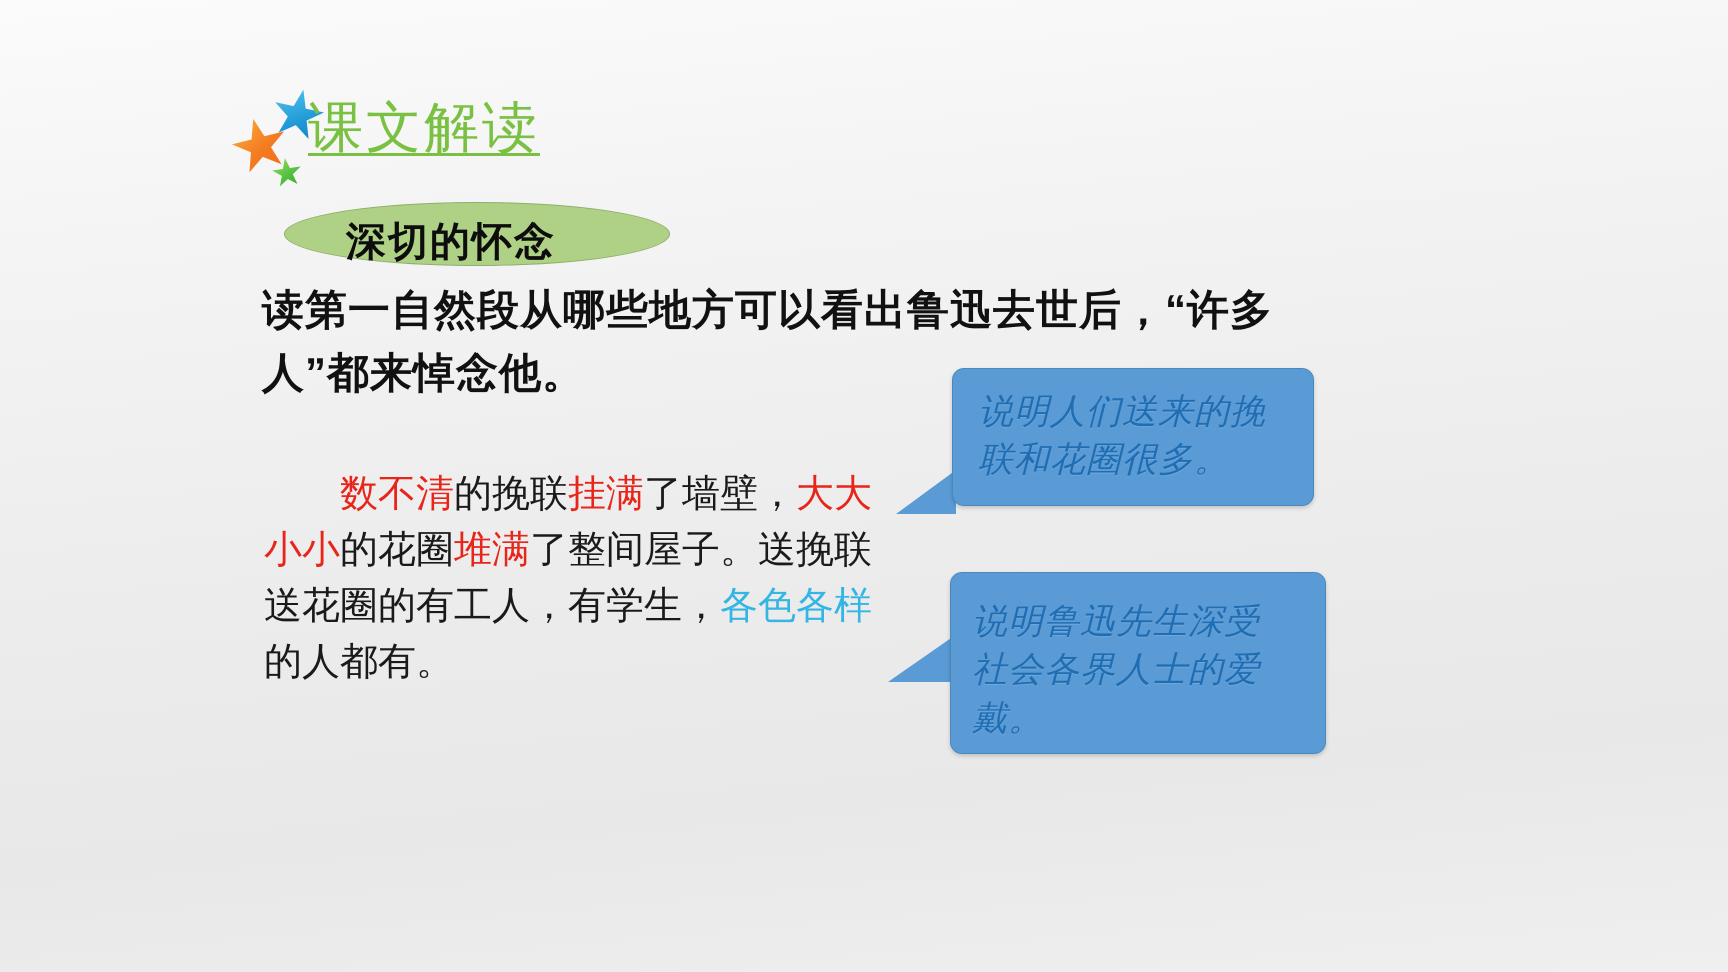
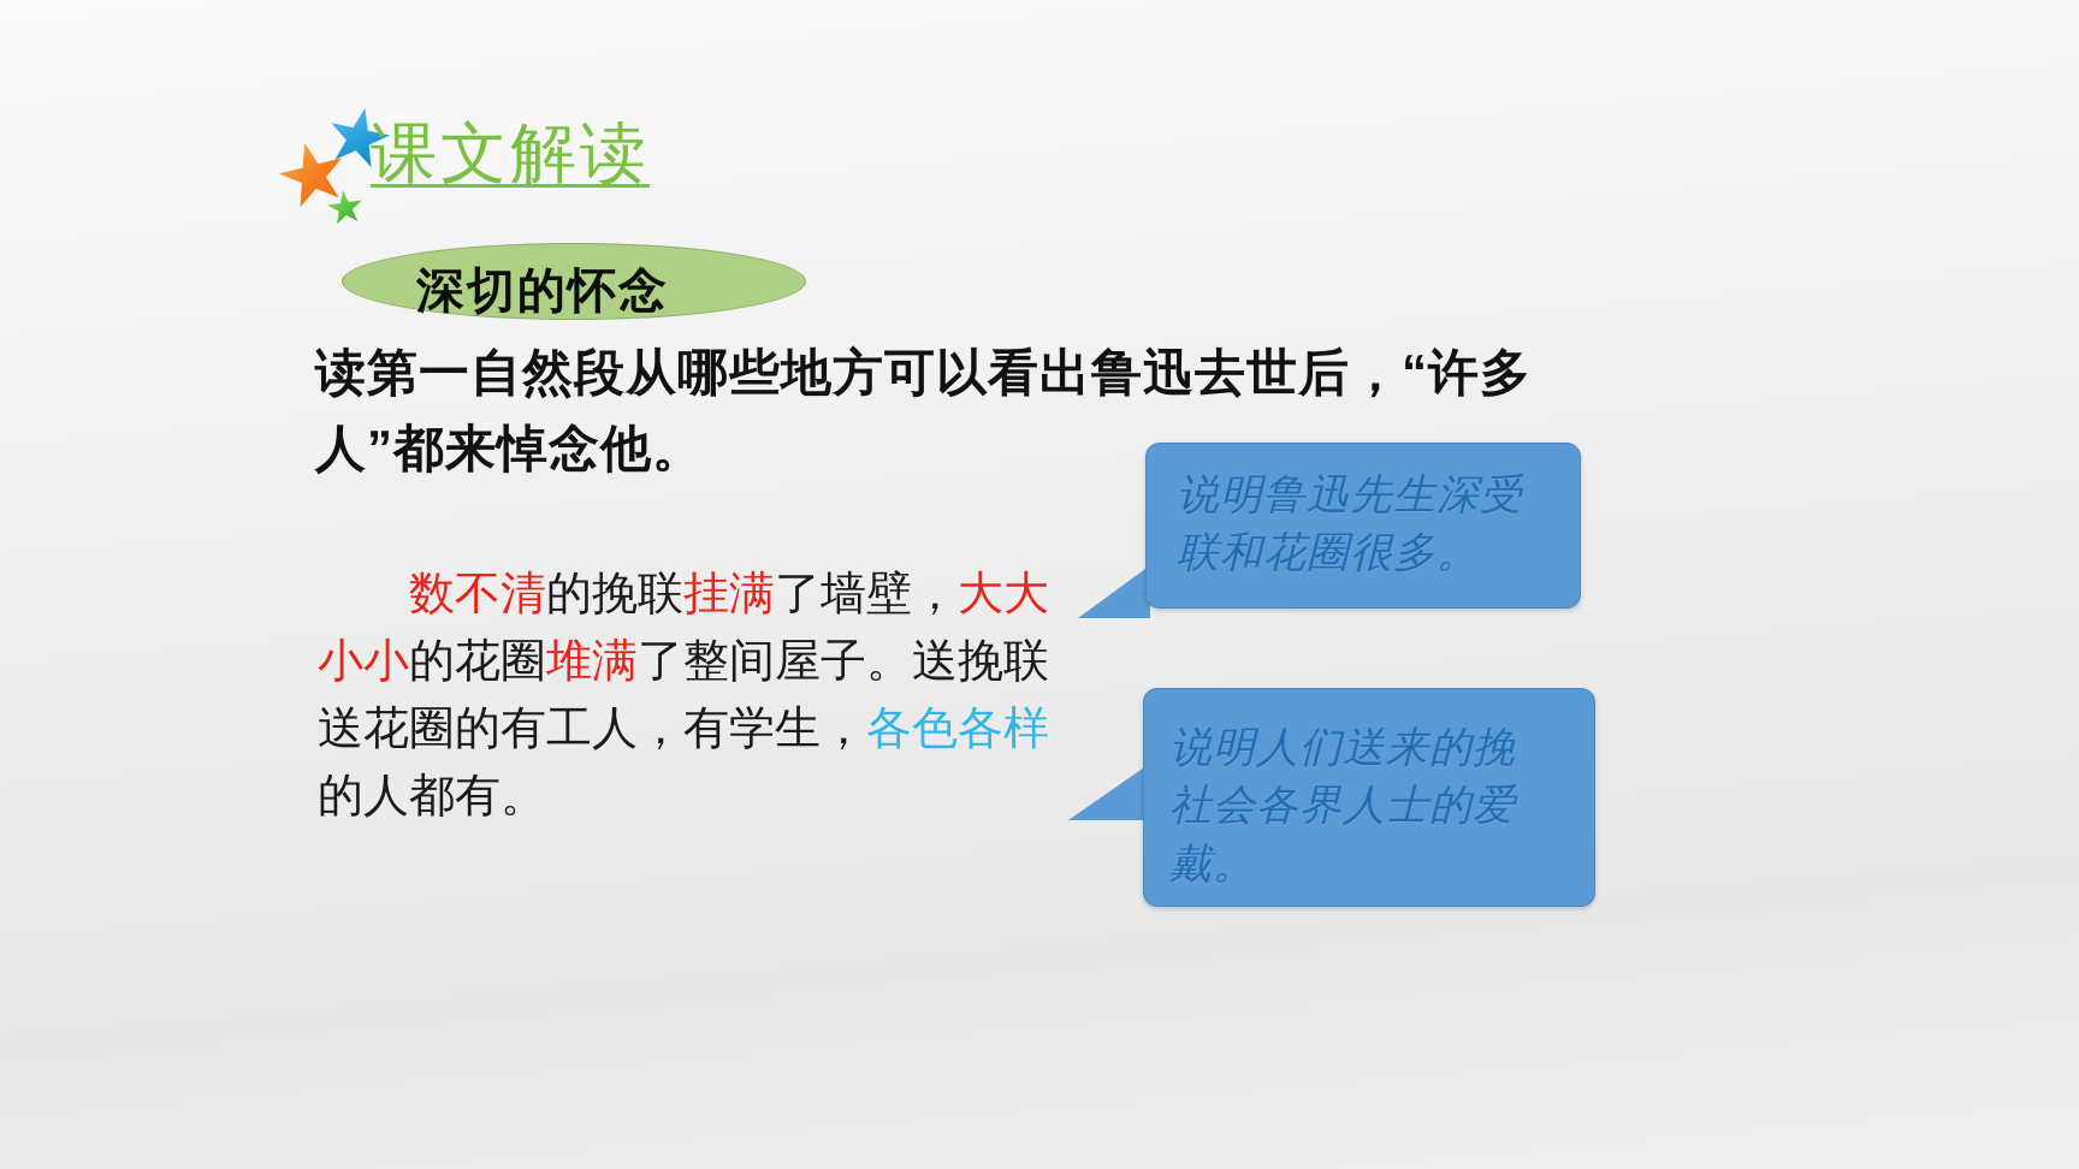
  课文解读
  深切的怀念
  读第一自然段从哪些地方可以看出鲁迅去世后，“许多
  人”都来悼念他。
  数不清的挽联挂满了墙壁，大大
  小小的花圈堆满了整间屋子。送挽联
  送花圈的有工人，有学生，各色各样
  的人都有。
- 说明人们送来的挽
+ 说明鲁迅先生深受
  联和花圈很多。
- 说明鲁迅先生深受
+ 说明人们送来的挽
  社会各界人士的爱
  戴。
